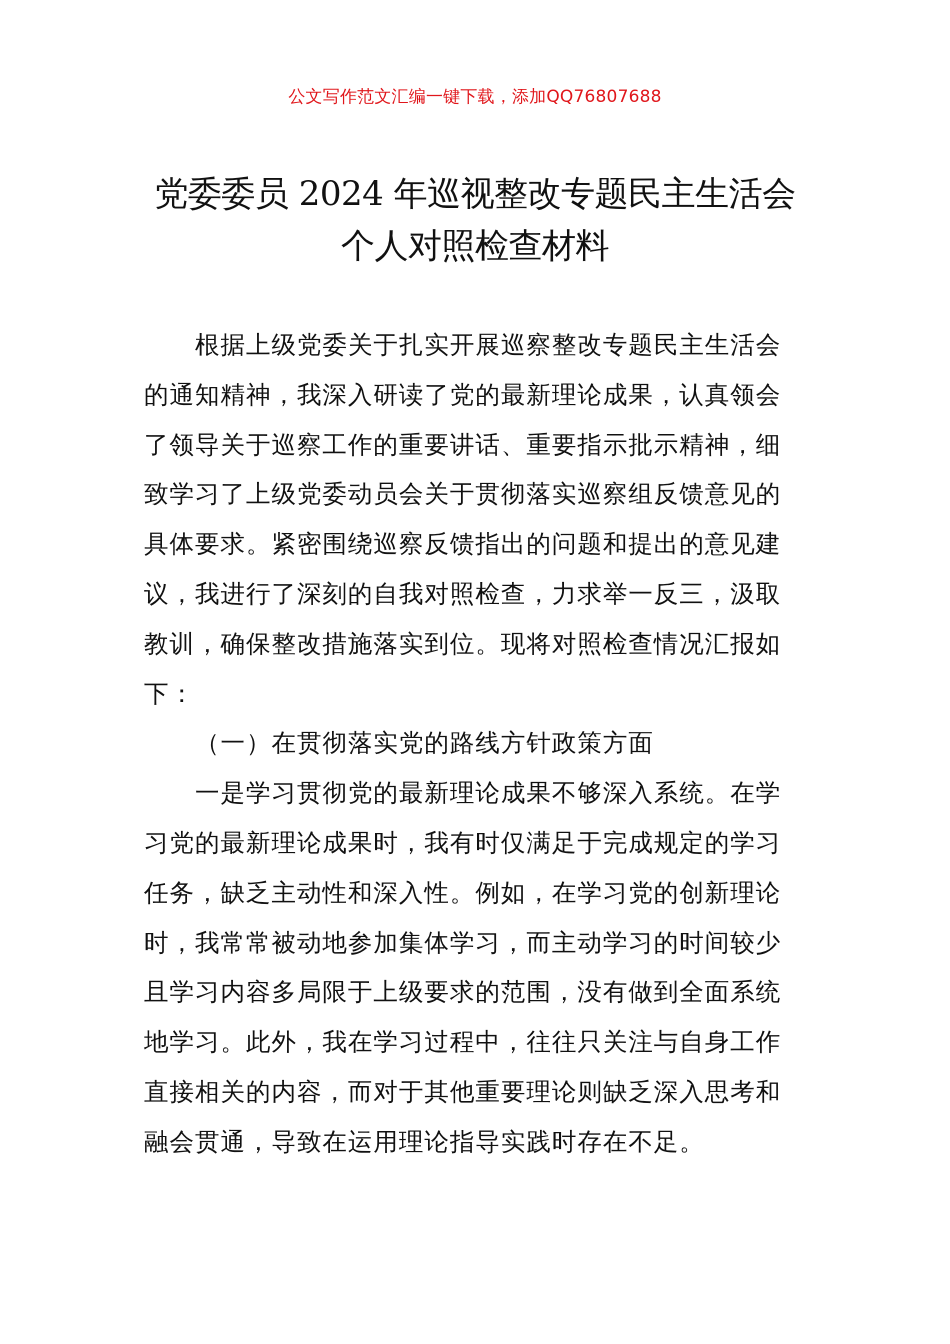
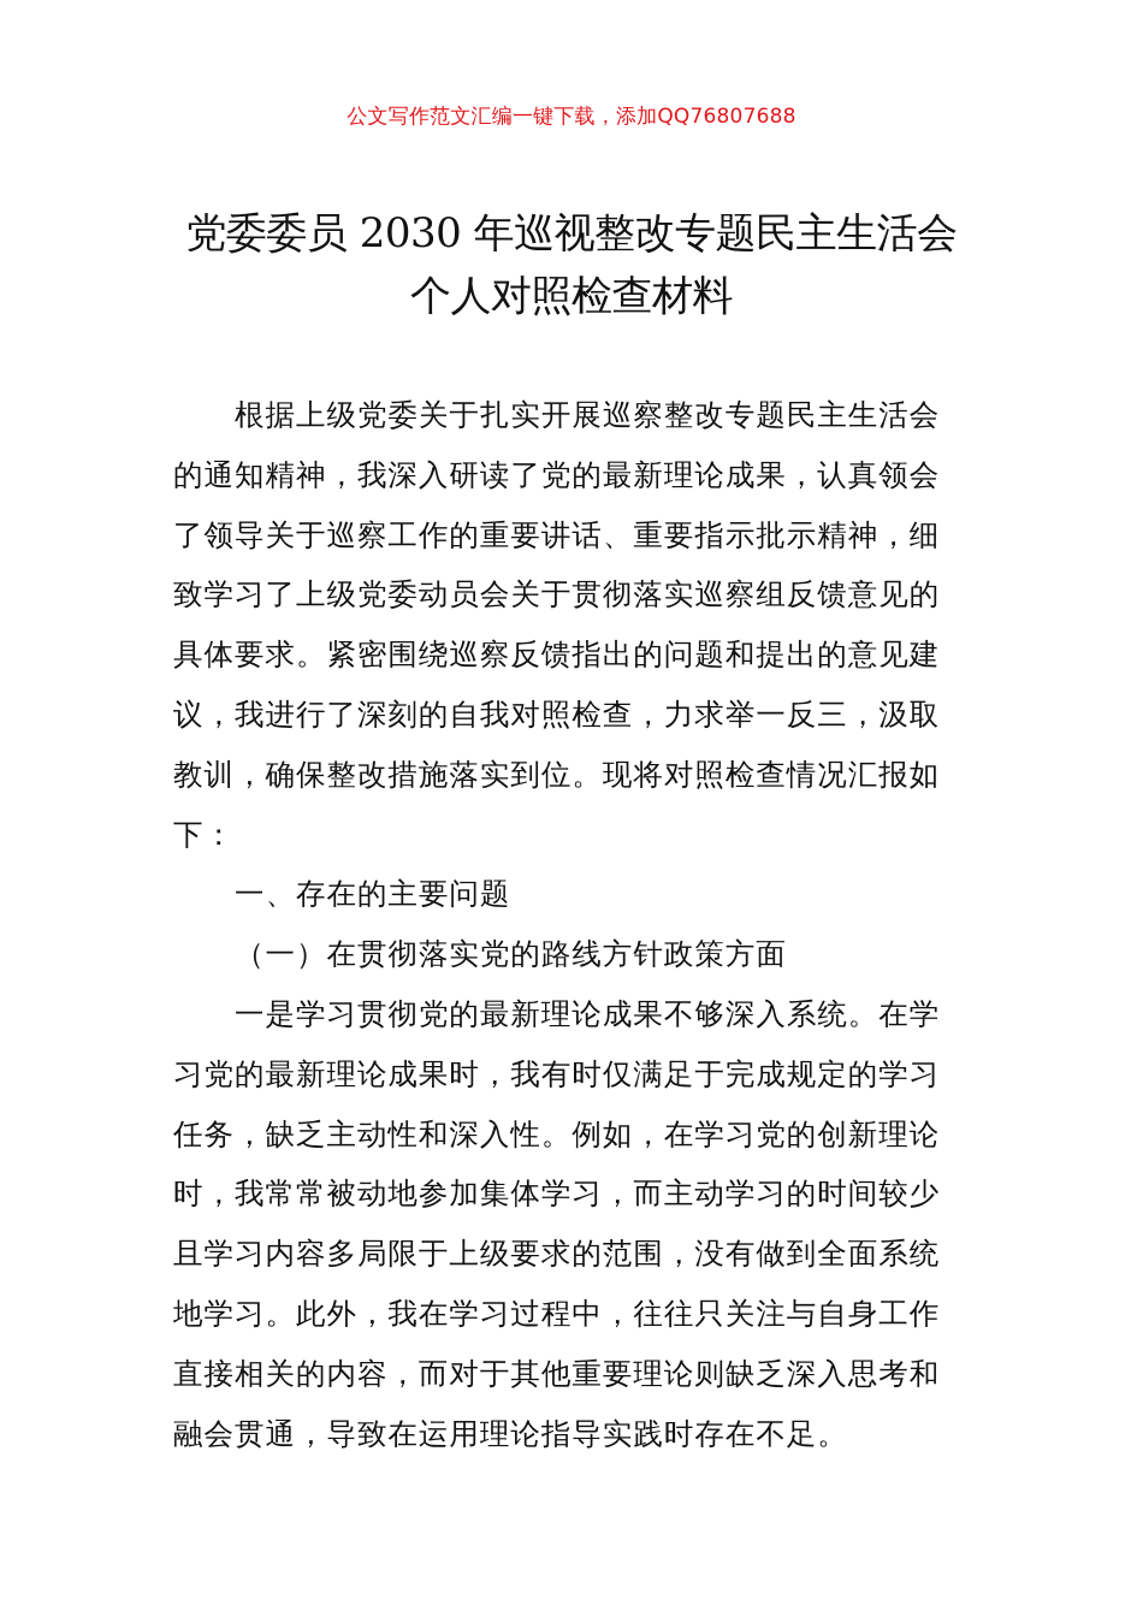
  公文写作范文汇编一键下载，添加QQ76807688
- 党委委员 2024 年巡视整改专题民主生活会
+ 党委委员 2030 年巡视整改专题民主生活会
  个人对照检查材料
  根据上级党委关于扎实开展巡察整改专题民主生活会
  的通知精神，我深入研读了党的最新理论成果，认真领会
  了领导关于巡察工作的重要讲话、重要指示批示精神，细
  致学习了上级党委动员会关于贯彻落实巡察组反馈意见的
  具体要求。紧密围绕巡察反馈指出的问题和提出的意见建
  议，我进行了深刻的自我对照检查，力求举一反三，汲取
  教训，确保整改措施落实到位。现将对照检查情况汇报如
  下：
+ 一、存在的主要问题
  （一）在贯彻落实党的路线方针政策方面
  一是学习贯彻党的最新理论成果不够深入系统。在学
  习党的最新理论成果时，我有时仅满足于完成规定的学习
  任务，缺乏主动性和深入性。例如，在学习党的创新理论
  时，我常常被动地参加集体学习，而主动学习的时间较少
  且学习内容多局限于上级要求的范围，没有做到全面系统
  地学习。此外，我在学习过程中，往往只关注与自身工作
  直接相关的内容，而对于其他重要理论则缺乏深入思考和
  融会贯通，导致在运用理论指导实践时存在不足。
